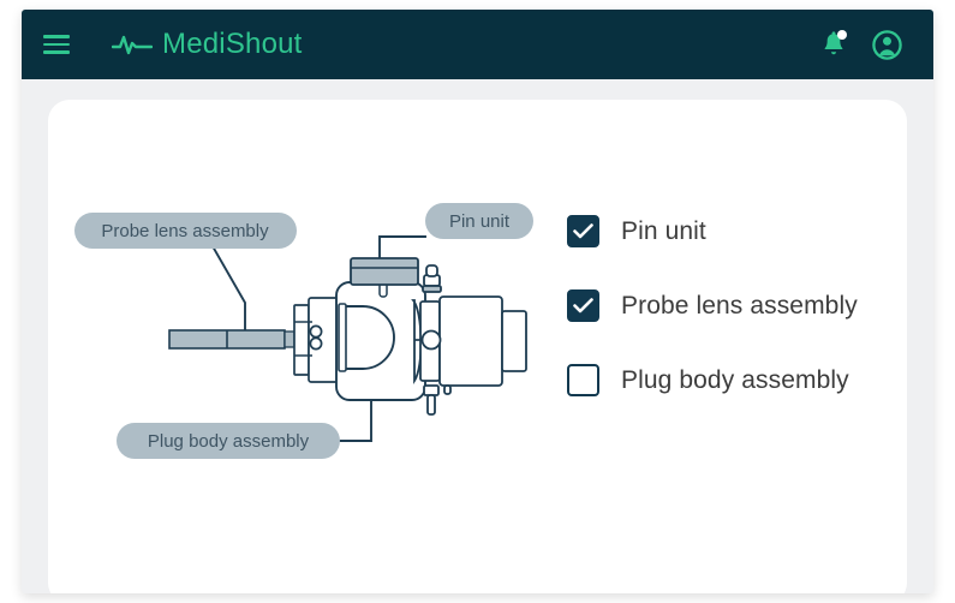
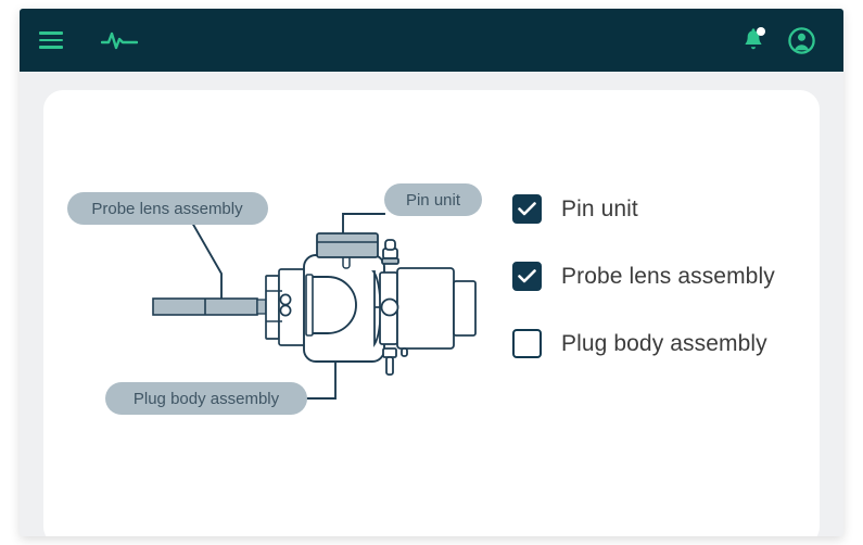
- MediShout
  Probe lens assembly
  Pin unit
  Plug body assembly
  Pin unit
  Probe lens assembly
  Plug body assembly
